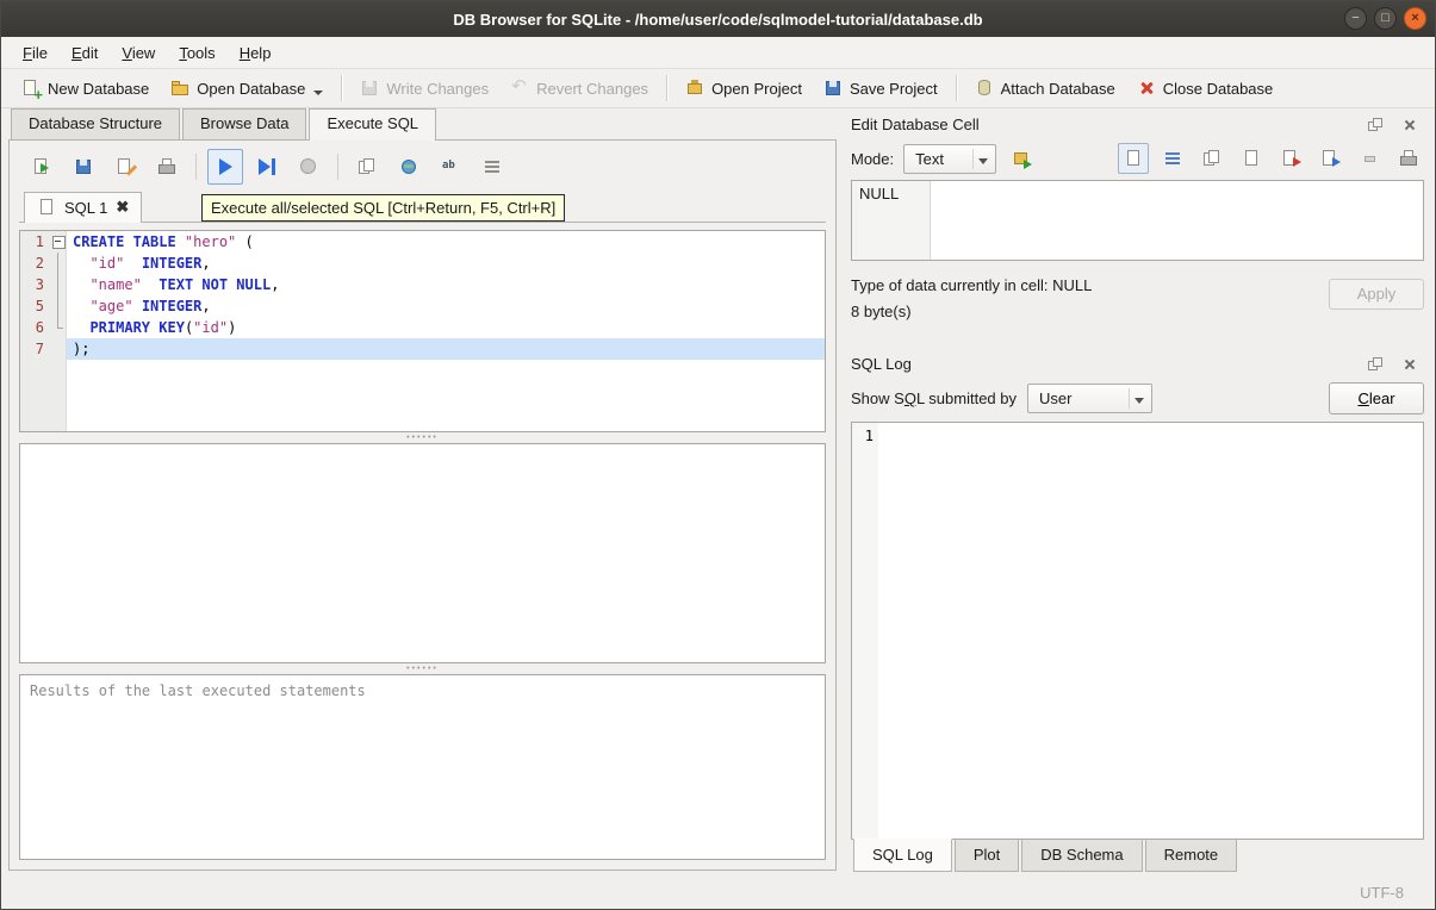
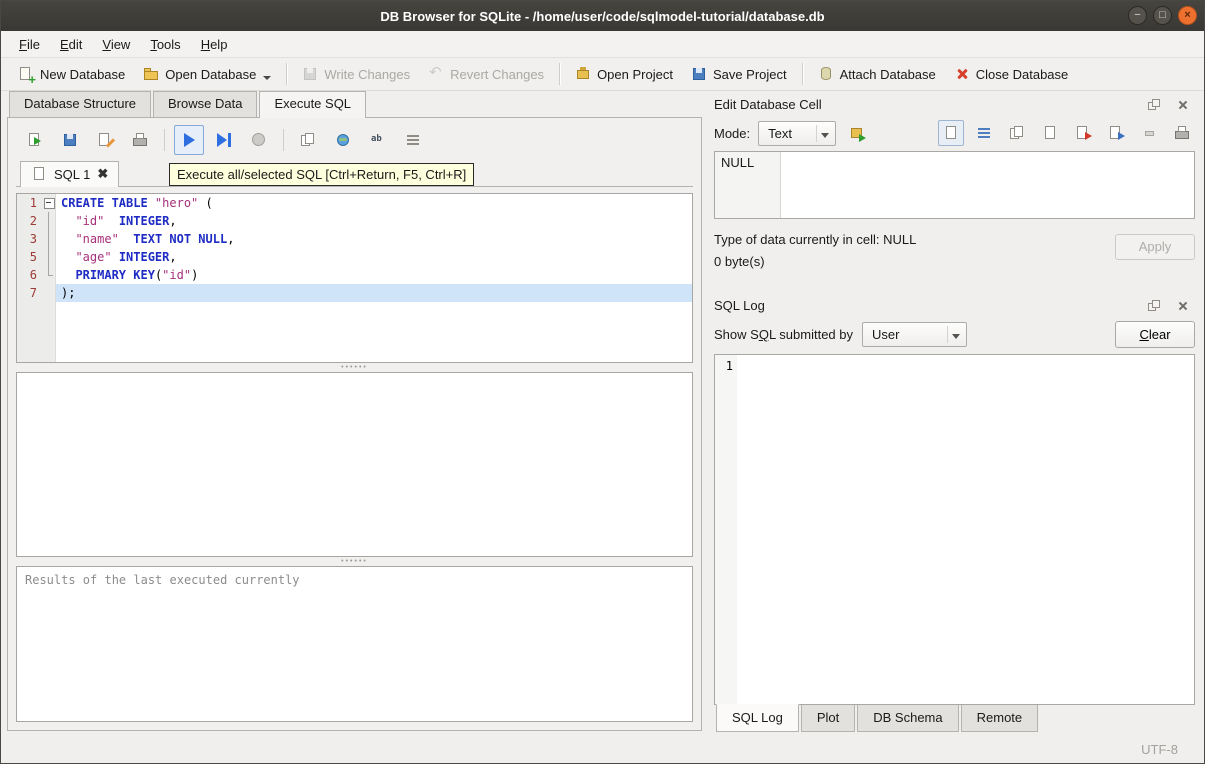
  DB Browser for SQLite - /home/user/code/sqlmodel-tutorial/database.db
  −
  □
  ×
  File
  Edit
  View
  Tools
  Help
  New Database
  Open Database
  Write Changes
  Revert Changes
  Open Project
  Save Project
  Attach Database
  Close Database
  Database Structure
  Browse Data
  Execute SQL
  SQL 1
  ✖
  1
  CREATE TABLE "hero" (
  2
  "id" INTEGER,
  3
  "name" TEXT NOT NULL,
  5
  "age" INTEGER,
  6
  PRIMARY KEY("id")
  7
  );
- Results of the last executed statements
+ Results of the last executed currently
  Execute all/selected SQL [Ctrl+Return, F5, Ctrl+R]
  Edit Database Cell
  Mode:
  Text
  NULL
  Type of data currently in cell: NULL
- 8 byte(s)
+ 0 byte(s)
  Apply
  SQL Log
  Show SQL submitted by
  User
  Clear
  1
  SQL Log
  Plot
  DB Schema
  Remote
  UTF-8
